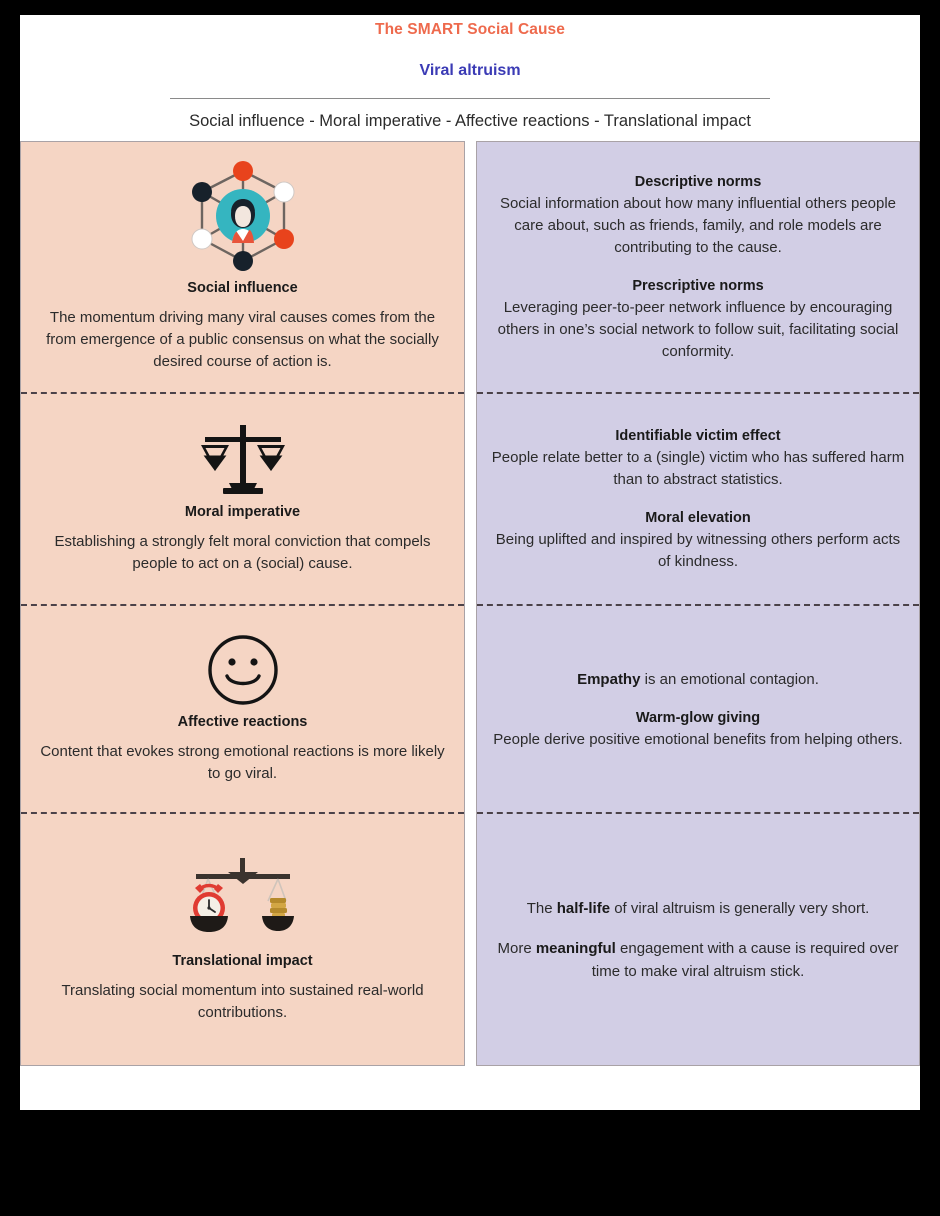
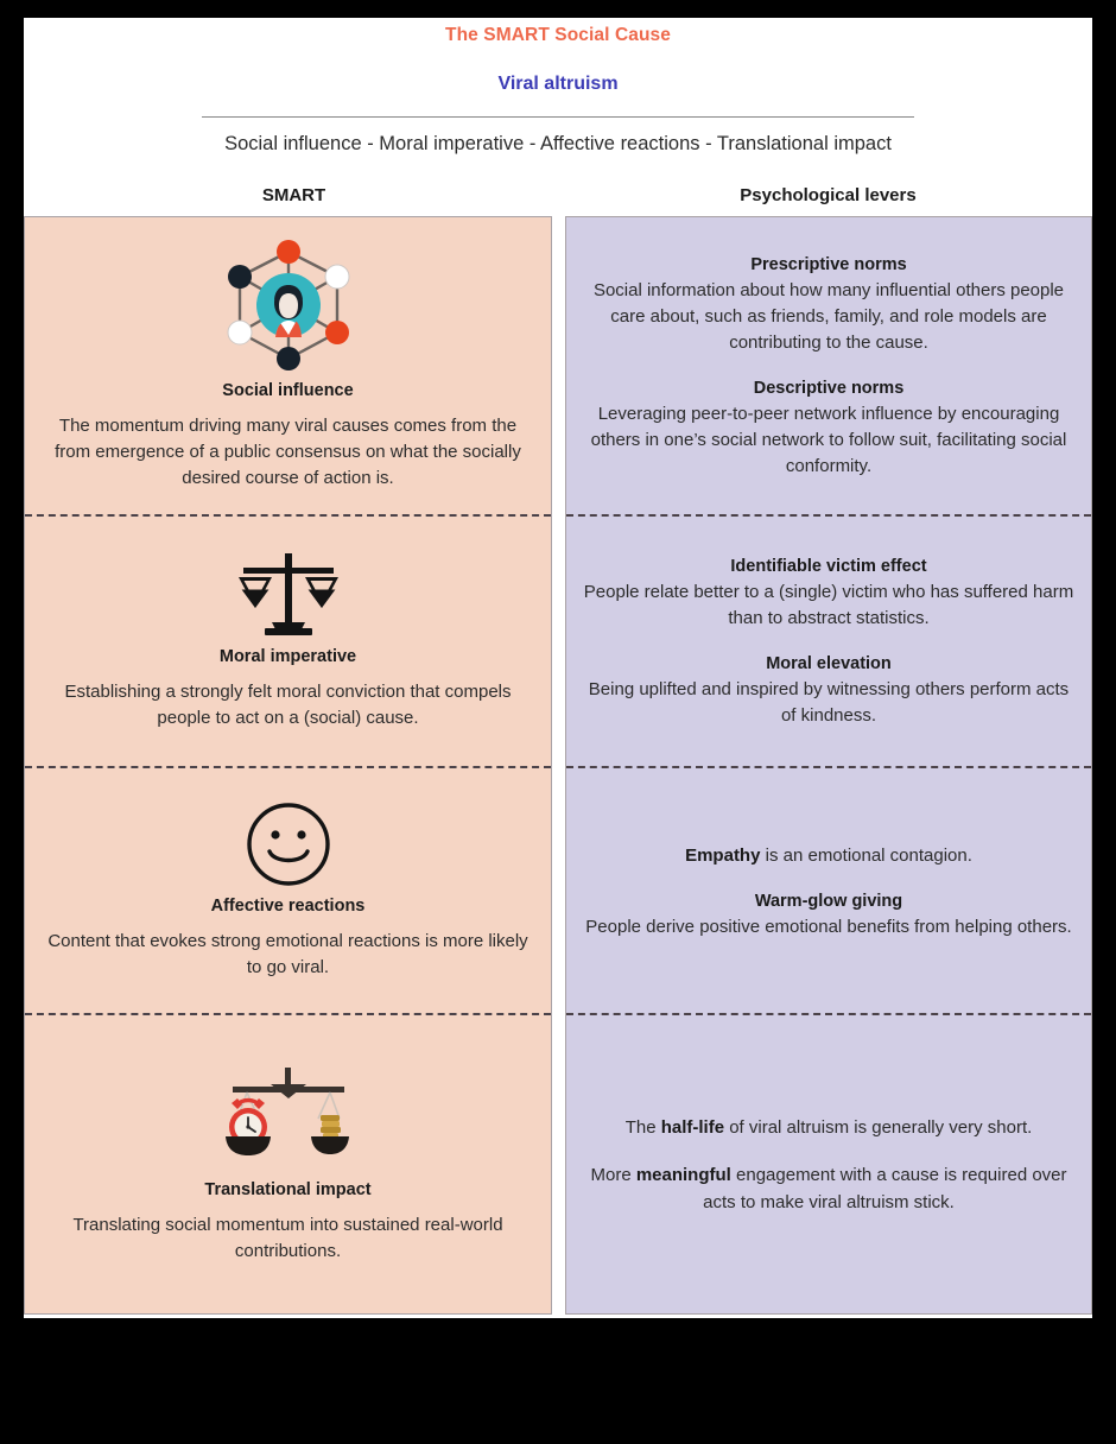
  The SMART Social Cause
  Viral altruism
  Social influence - Moral imperative - Affective reactions - Translational impact
+ SMART
+ Psychological levers
  Social influence
  The momentum driving many viral causes comes from the from emergence of a public consensus on what the socially desired course of action is.
  Moral imperative
  Establishing a strongly felt moral conviction that compels people to act on a (social) cause.
  Affective reactions
  Content that evokes strong emotional reactions is more likely to go viral.
  Translational impact
  Translating social momentum into sustained real-world contributions.
- Descriptive norms
+ Prescriptive norms
  Social information about how many influential others people care about, such as friends, family, and role models are contributing to the cause.
- Prescriptive norms
+ Descriptive norms
  Leveraging peer-to-peer network influence by encouraging others in one’s social network to follow suit, facilitating social conformity.
  Identifiable victim effect
  People relate better to a (single) victim who has suffered harm than to abstract statistics.
  Moral elevation
  Being uplifted and inspired by witnessing others perform acts of kindness.
  Empathy is an emotional contagion.
  Warm-glow giving
  People derive positive emotional benefits from helping others.
  The half-life of viral altruism is generally very short.
- More meaningful engagement with a cause is required over time to make viral altruism stick.
+ More meaningful engagement with a cause is required over acts to make viral altruism stick.
